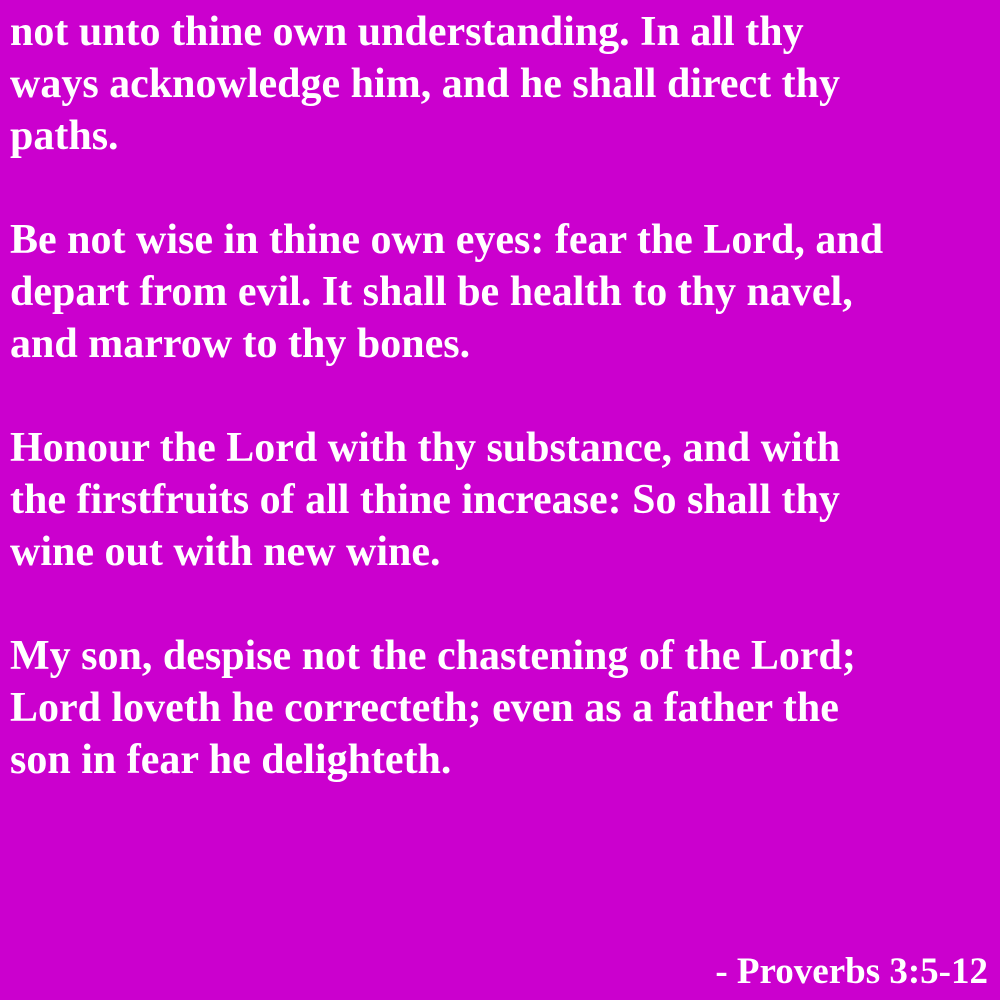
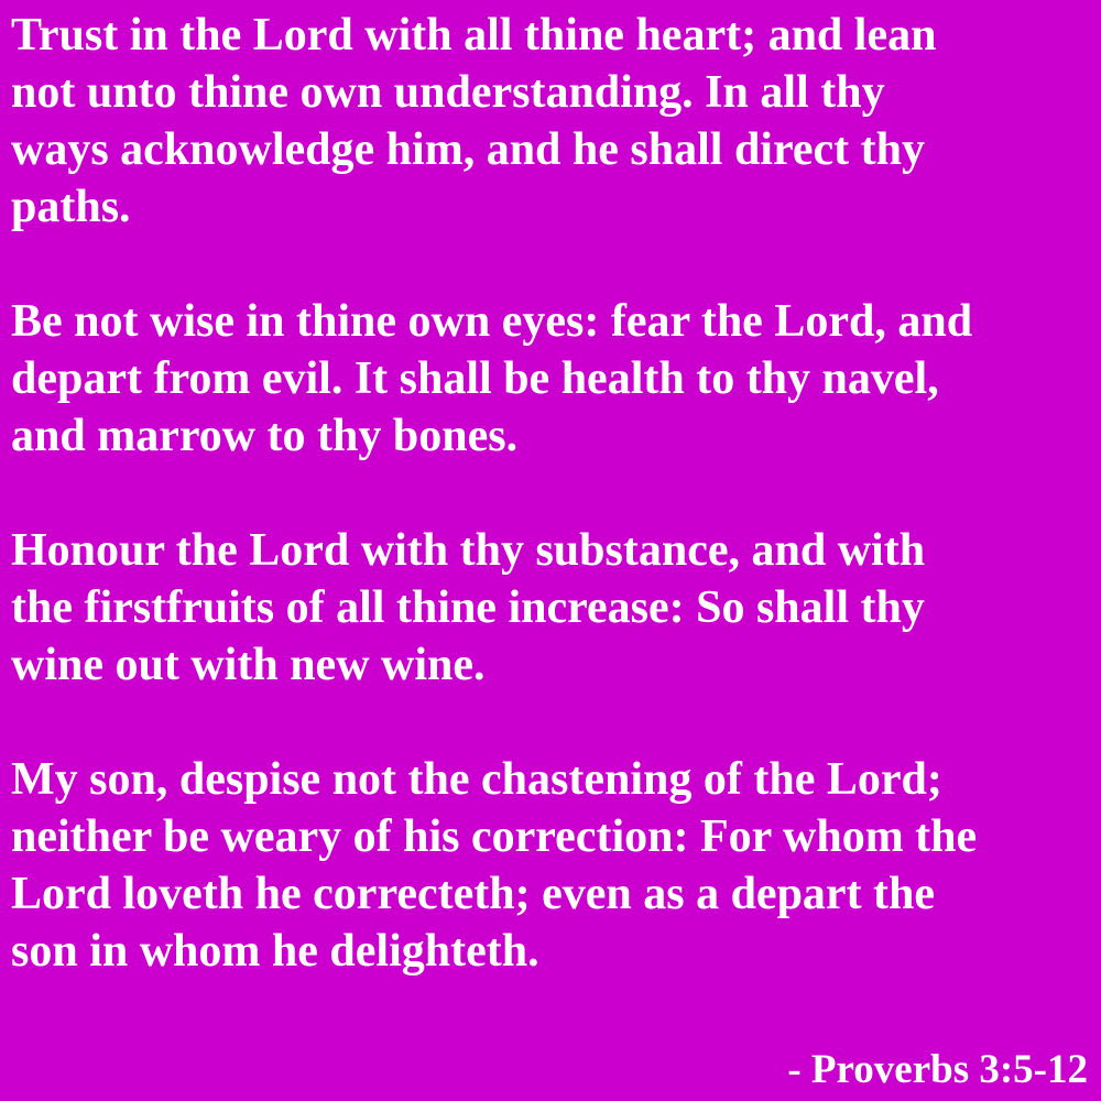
+ Trust in the Lord with all thine heart; and lean
  not unto thine own understanding. In all thy
  ways acknowledge him, and he shall direct thy
  paths.
  Be not wise in thine own eyes: fear the Lord, and
  depart from evil. It shall be health to thy navel,
  and marrow to thy bones.
  Honour the Lord with thy substance, and with
  the firstfruits of all thine increase: So shall thy
  wine out with new wine.
  My son, despise not the chastening of the Lord;
+ neither be weary of his correction: For whom the
- Lord loveth he correcteth; even as a father the
+ Lord loveth he correcteth; even as a depart the
- son in fear he delighteth.
+ son in whom he delighteth.
  - Proverbs 3:5-12
